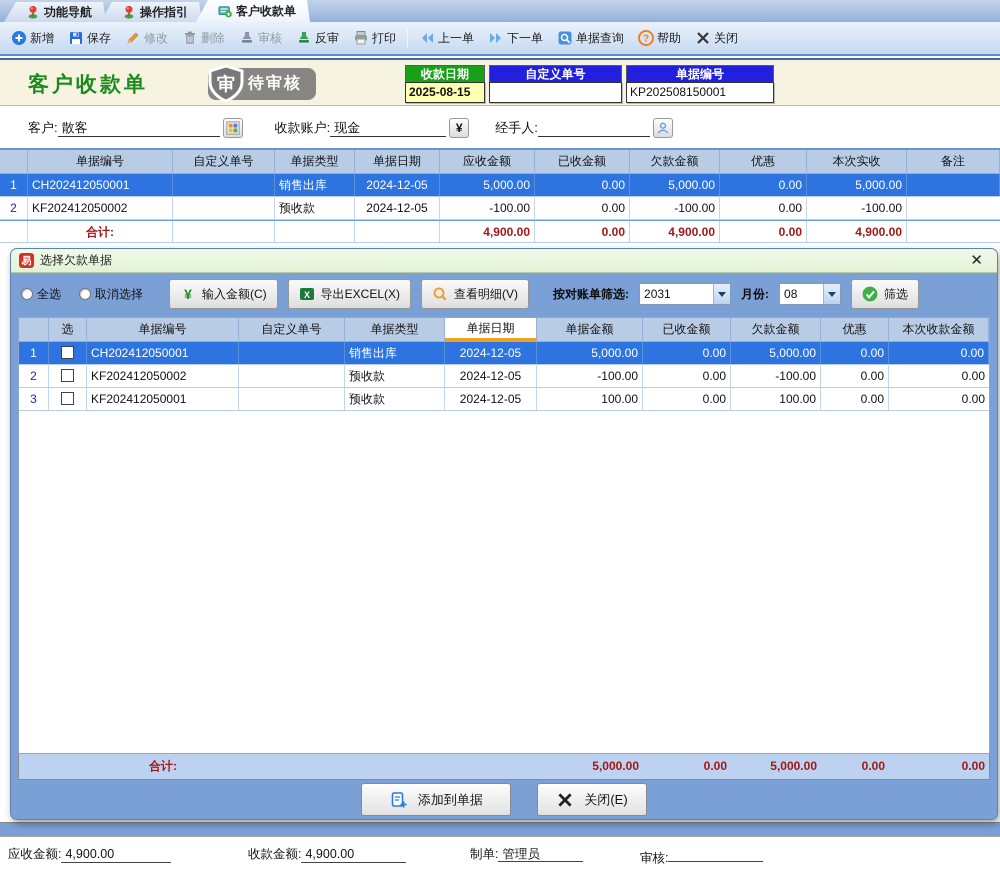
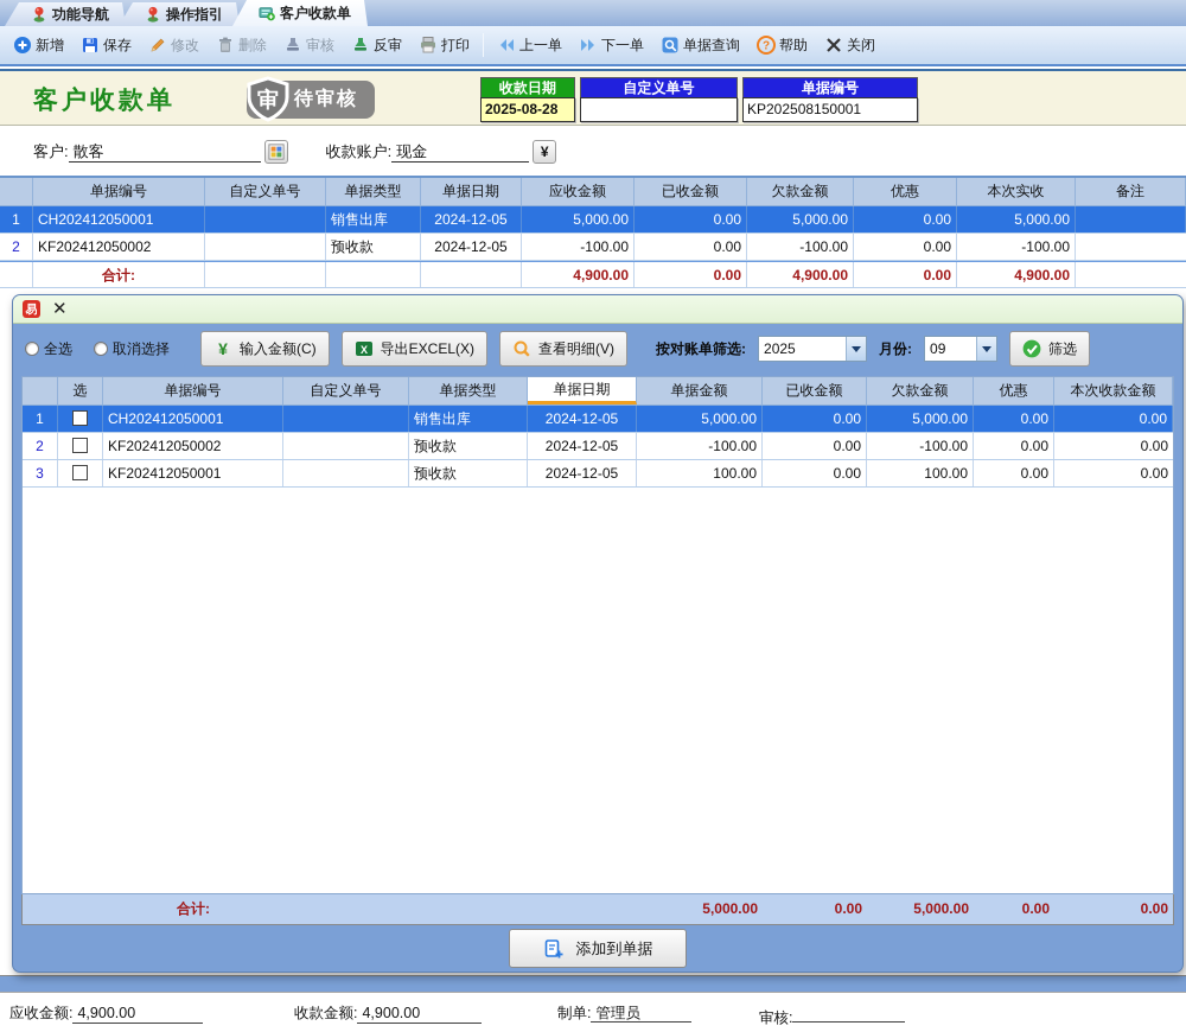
  功能导航
  操作指引
  客户收款单
  新增
  保存
  修改
  删除
  审核
  反审
  打印
  上一单
  下一单
  单据查询
  ?
  帮助
  关闭
  客户收款单
  审
  待审核
  收款日期
- 2025-08-15
+ 2025-08-28
  自定义单号
  单据编号
  KP202508150001
  客户:
  散客
  收款账户:
  现金
  ¥
- 经手人:
  单据编号
  自定义单号
  单据类型
  单据日期
  应收金额
  已收金额
  欠款金额
  优惠
  本次实收
  备注
  1
  CH202412050001
  销售出库
  2024-12-05
  5,000.00
  0.00
  5,000.00
  0.00
  5,000.00
  2
  KF202412050002
  预收款
  2024-12-05
  -100.00
  0.00
  -100.00
  0.00
  -100.00
  合计:
  4,900.00
  0.00
  4,900.00
  0.00
  4,900.00
  易
- 选择欠款单据
  ✕
  全选
  取消选择
  ¥
  输入金额(C)
  X
  导出EXCEL(X)
  查看明细(V)
  按对账单筛选:
- 2031
+ 2025
  月份:
- 08
+ 09
  筛选
  选
  单据编号
  自定义单号
  单据类型
  单据日期
  单据金额
  已收金额
  欠款金额
  优惠
  本次收款金额
  1
  CH202412050001
  销售出库
  2024-12-05
  5,000.00
  0.00
  5,000.00
  0.00
  0.00
  2
  KF202412050002
  预收款
  2024-12-05
  -100.00
  0.00
  -100.00
  0.00
  0.00
  3
  KF202412050001
  预收款
  2024-12-05
  100.00
  0.00
  100.00
  0.00
  0.00
  合计:
  5,000.00
  0.00
  5,000.00
  0.00
  0.00
  添加到单据
- 关闭(E)
  应收金额:
  4,900.00
  收款金额:
  4,900.00
  制单:
  管理员
  审核:
